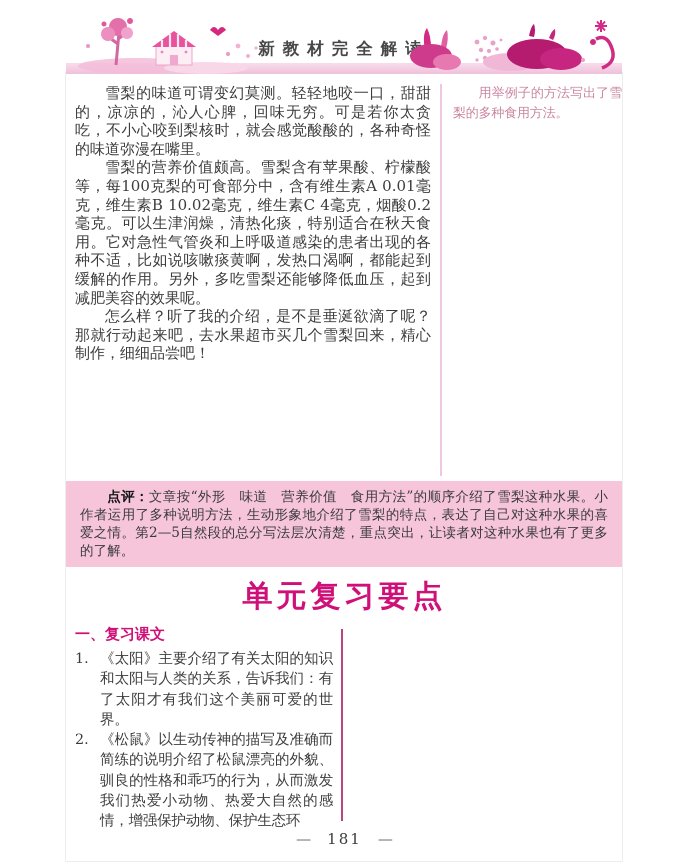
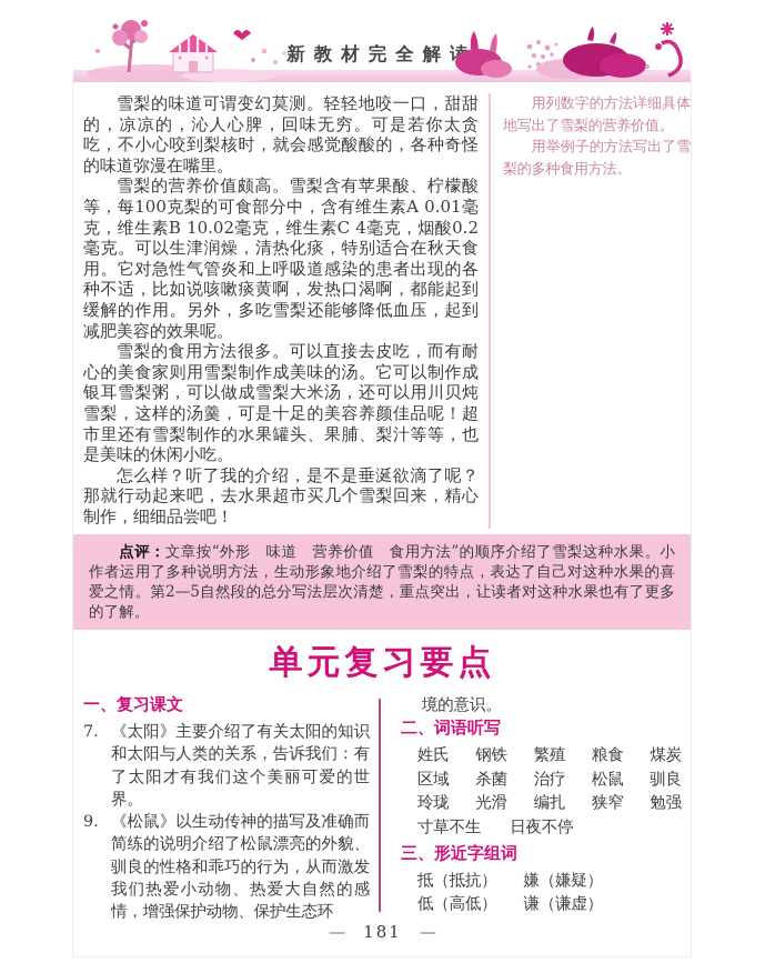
  新教材完全解
  雪梨的味道可谓变幻莫测。轻轻地咬一口，甜甜的，凉凉的，沁人心脾，回味无穷。可是若你太贪吃，不小心咬到梨核时，就会感觉酸酸的，各种奇怪的味道弥漫在嘴里。
  雪梨的营养价值颇高。雪梨含有苹果酸、柠檬酸等，每100克梨的可食部分中，含有维生素A 0.01毫克，维生素B 10.02毫克，维生素C 4毫克，烟酸0.2毫克。可以生津润燥，清热化痰，特别适合在秋天食用。它对急性气管炎和上呼吸道感染的患者出现的各种不适，比如说咳嗽痰黄啊，发热口渴啊，都能起到缓解的作用。另外，多吃雪梨还能够降低血压，起到减肥美容的效果呢。
+ 雪梨的食用方法很多。可以直接去皮吃，而有耐心的美食家则用雪梨制作成美味的汤。它可以制作成银耳雪梨粥，可以做成雪梨大米汤，还可以用川贝炖雪梨，这样的汤羹，可是十足的美容养颜佳品呢！超市里还有雪梨制作的水果罐头、果脯、梨汁等等，也是美味的休闲小吃。
  怎么样？听了我的介绍，是不是垂涎欲滴了呢？那就行动起来吧，去水果超市买几个雪梨回来，精心制作，细细品尝吧！
+ 用列数字的方法详细具体地写出了雪梨的营养价值。
  用举例子的方法写出了雪梨的多种食用方法。
  点评：文章按“外形 味道 营养价值 食用方法”的顺序介绍了雪梨这种水果。小作者运用了多种说明方法，生动形象地介绍了雪梨的特点，表达了自己对这种水果的喜爱之情。第2—5自然段的总分写法层次清楚，重点突出，让读者对这种水果也有了更多的了解。
  单元复习要点
  一、复习课文
- 1.
+ 7.
  《太阳》主要介绍了有关太阳的知识和太阳与人类的关系，告诉我们：有了太阳才有我们这个美丽可爱的世界。
- 2.
+ 9.
  《松鼠》以生动传神的描写及准确而简练的说明介绍了松鼠漂亮的外貌、驯良的性格和乖巧的行为，从而激发我们热爱小动物、热爱大自然的感情，增强保护动物、保护生态环
+ 境的意识。
+ 二、词语听写
+ 姓氏
+ 钢铁
+ 繁殖
+ 粮食
+ 煤炭
+ 区域
+ 杀菌
+ 治疗
+ 松鼠
+ 驯良
+ 玲珑
+ 光滑
+ 编扎
+ 狭窄
+ 勉强
+ 寸草不生
+ 日夜不停
+ 三、形近字组词
+ 抵（抵抗）
+ 嫌（嫌疑）
+ 低（高低）
+ 谦（谦虚）
  — 181 —
